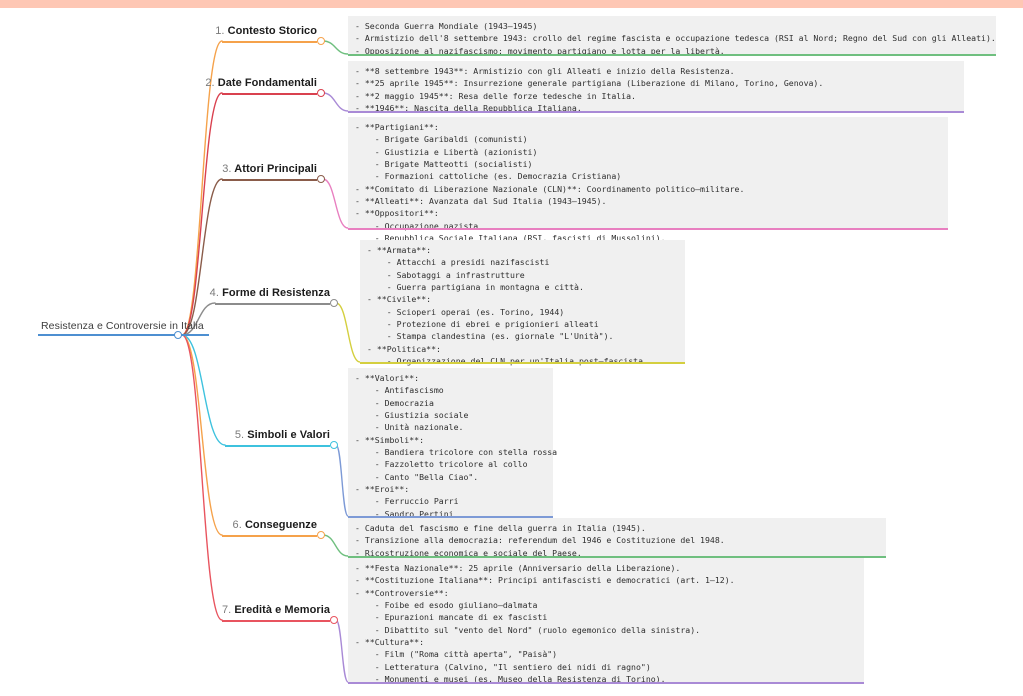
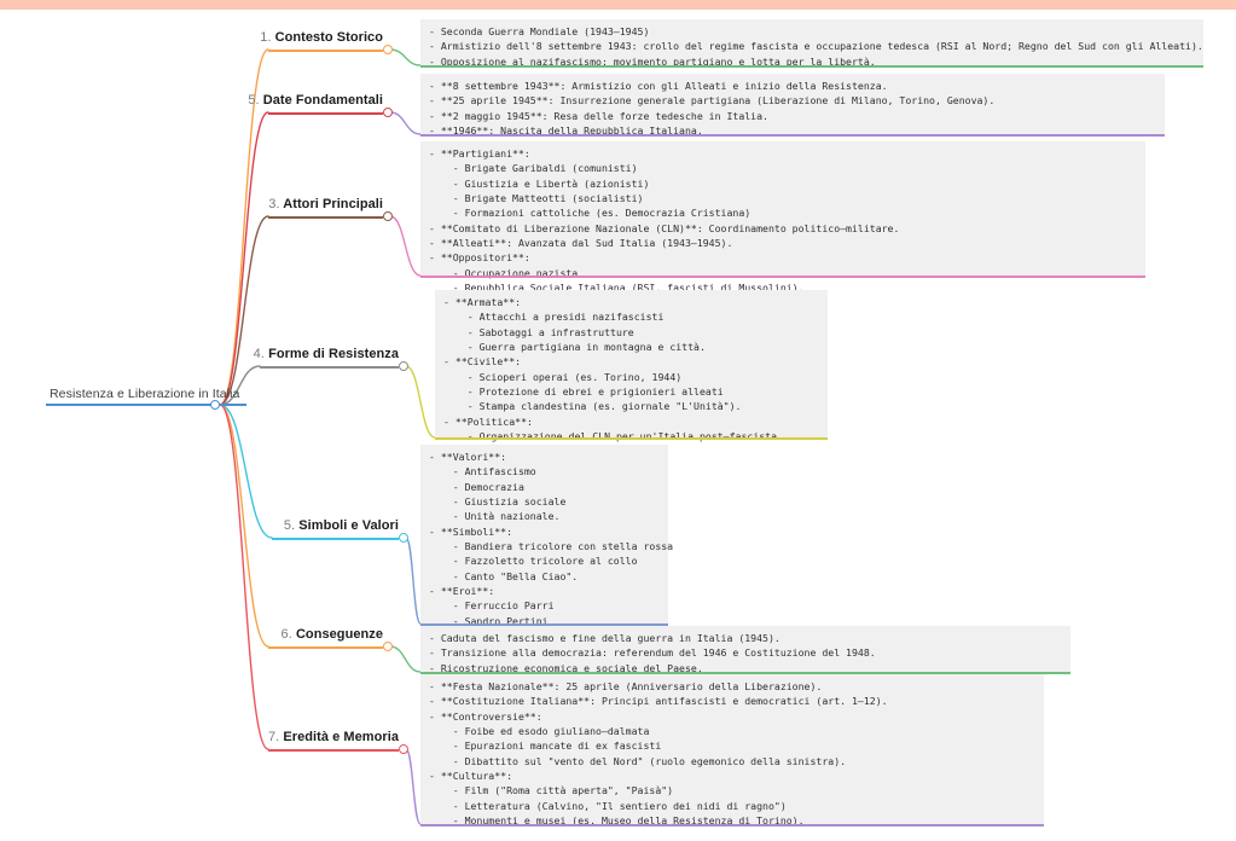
- Resistenza e Controversie in Italia
+ Resistenza e Liberazione in Italia
  1. Contesto Storico
  - Seconda Guerra Mondiale (1943–1945)
  - Armistizio dell'8 settembre 1943: crollo del regime fascista e occupazione tedesca (RSI al Nord; Regno del Sud con gli Alleati).
  - Opposizione al nazifascismo: movimento partigiano e lotta per la libertà.
- 2. Date Fondamentali
+ 5. Date Fondamentali
  - **8 settembre 1943**: Armistizio con gli Alleati e inizio della Resistenza.
  - **25 aprile 1945**: Insurrezione generale partigiana (Liberazione di Milano, Torino, Genova).
  - **2 maggio 1945**: Resa delle forze tedesche in Italia.
  - **1946**: Nascita della Repubblica Italiana.
  3. Attori Principali
  - **Partigiani**:
  - Brigate Garibaldi (comunisti)
  - Giustizia e Libertà (azionisti)
  - Brigate Matteotti (socialisti)
  - Formazioni cattoliche (es. Democrazia Cristiana)
  - **Comitato di Liberazione Nazionale (CLN)**: Coordinamento politico–militare.
  - **Alleati**: Avanzata dal Sud Italia (1943–1945).
  - **Oppositori**:
  - Occupazione nazista
  - Repubblica Sociale Italiana (RSI, fascisti di Mussolini).
  4. Forme di Resistenza
  - **Armata**:
  - Attacchi a presidi nazifascisti
  - Sabotaggi a infrastrutture
  - Guerra partigiana in montagna e città.
  - **Civile**:
  - Scioperi operai (es. Torino, 1944)
  - Protezione di ebrei e prigionieri alleati
  - Stampa clandestina (es. giornale "L'Unità").
  - **Politica**:
  5. Simboli e Valori
  - **Valori**:
  - Antifascismo
  - Democrazia
  - Giustizia sociale
  - Unità nazionale.
  - **Simboli**:
  - Bandiera tricolore con stella rossa
  - Fazzoletto tricolore al collo
  - Canto "Bella Ciao".
  - **Eroi**:
  - Ferruccio Parri
  - Sandro Pertini
  6. Conseguenze
  - Caduta del fascismo e fine della guerra in Italia (1945).
  - Transizione alla democrazia: referendum del 1946 e Costituzione del 1948.
  - Ricostruzione economica e sociale del Paese.
  7. Eredità e Memoria
  - **Festa Nazionale**: 25 aprile (Anniversario della Liberazione).
  - **Costituzione Italiana**: Principi antifascisti e democratici (art. 1–12).
  - **Controversie**:
  - Foibe ed esodo giuliano–dalmata
  - Epurazioni mancate di ex fascisti
  - Dibattito sul "vento del Nord" (ruolo egemonico della sinistra).
  - **Cultura**:
  - Film ("Roma città aperta", "Paisà")
  - Letteratura (Calvino, "Il sentiero dei nidi di ragno")
  - Monumenti e musei (es. Museo della Resistenza di Torino).
